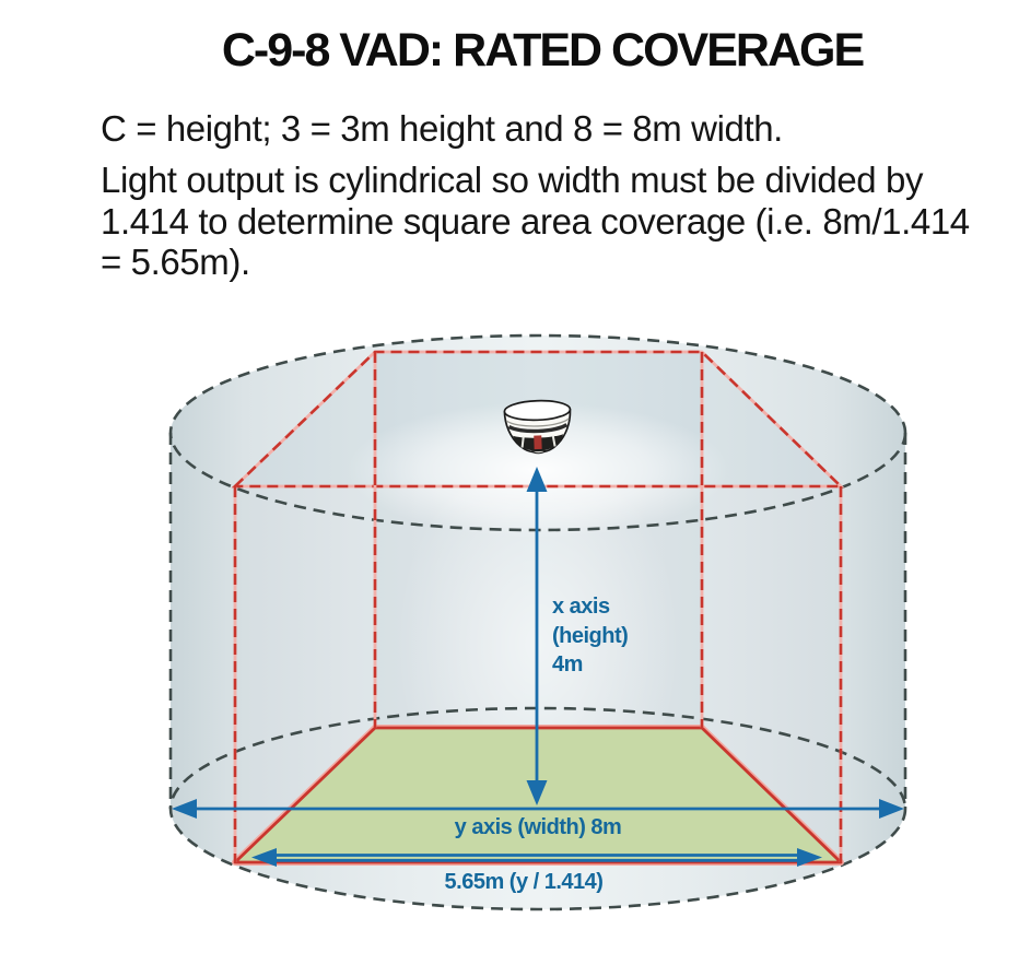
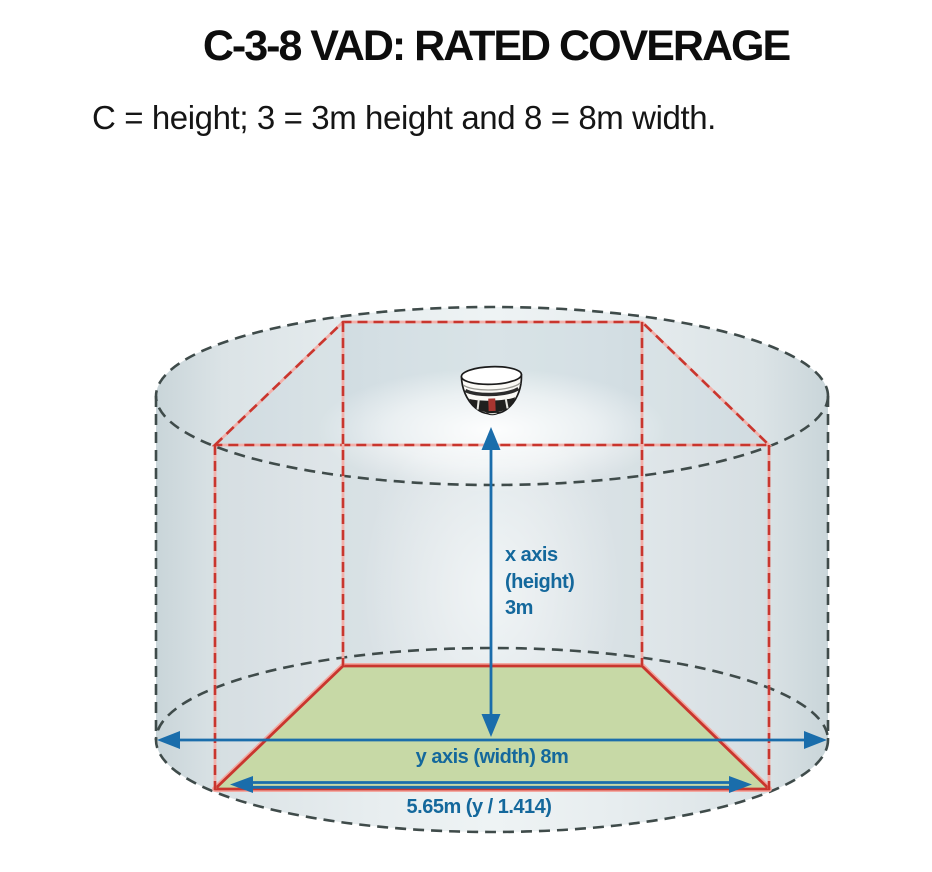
- C-9-8 VAD: RATED COVERAGE
+ C-3-8 VAD: RATED COVERAGE
  C = height; 3 = 3m height and 8 = 8m width.
- Light output is cylindrical so width must be divided by 1.414 to determine square area coverage (i.e. 8m/1.414 = 5.65m).
  x axis
  (height)
- 4m
+ 3m
  y axis (width) 8m
  5.65m (y / 1.414)
